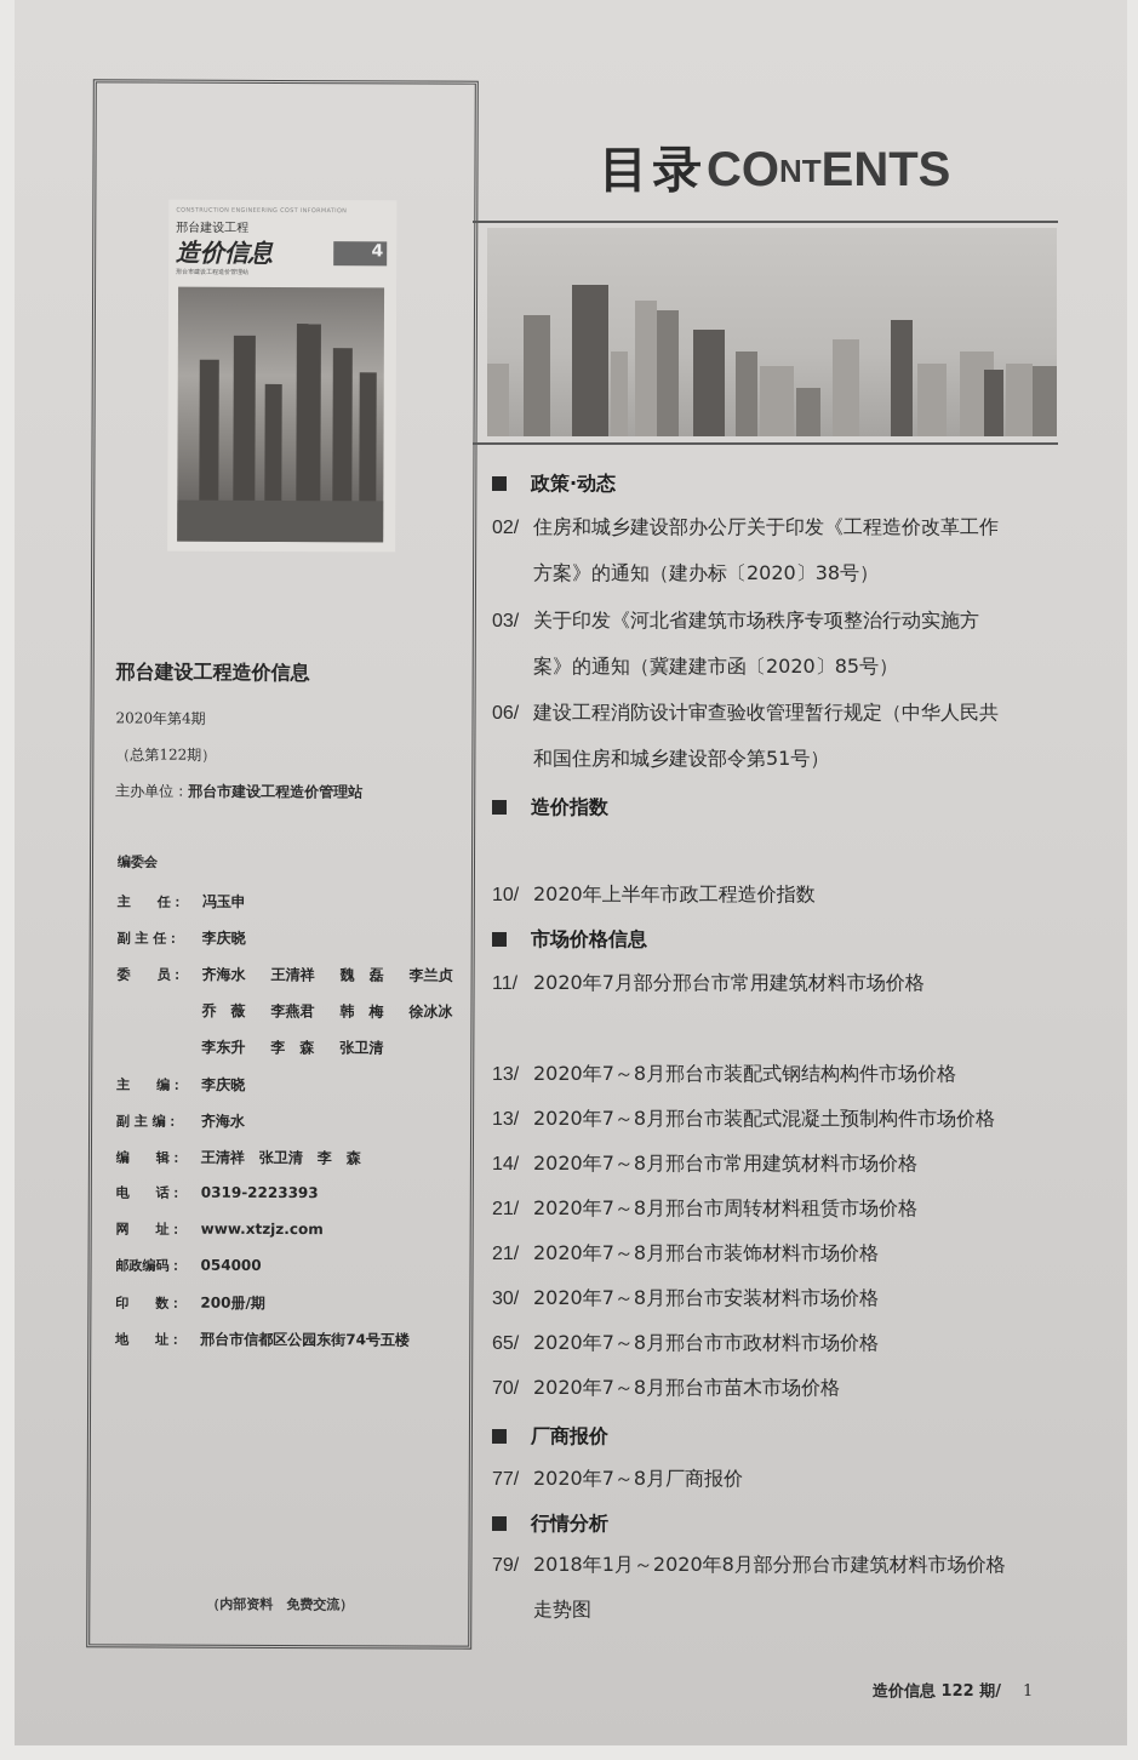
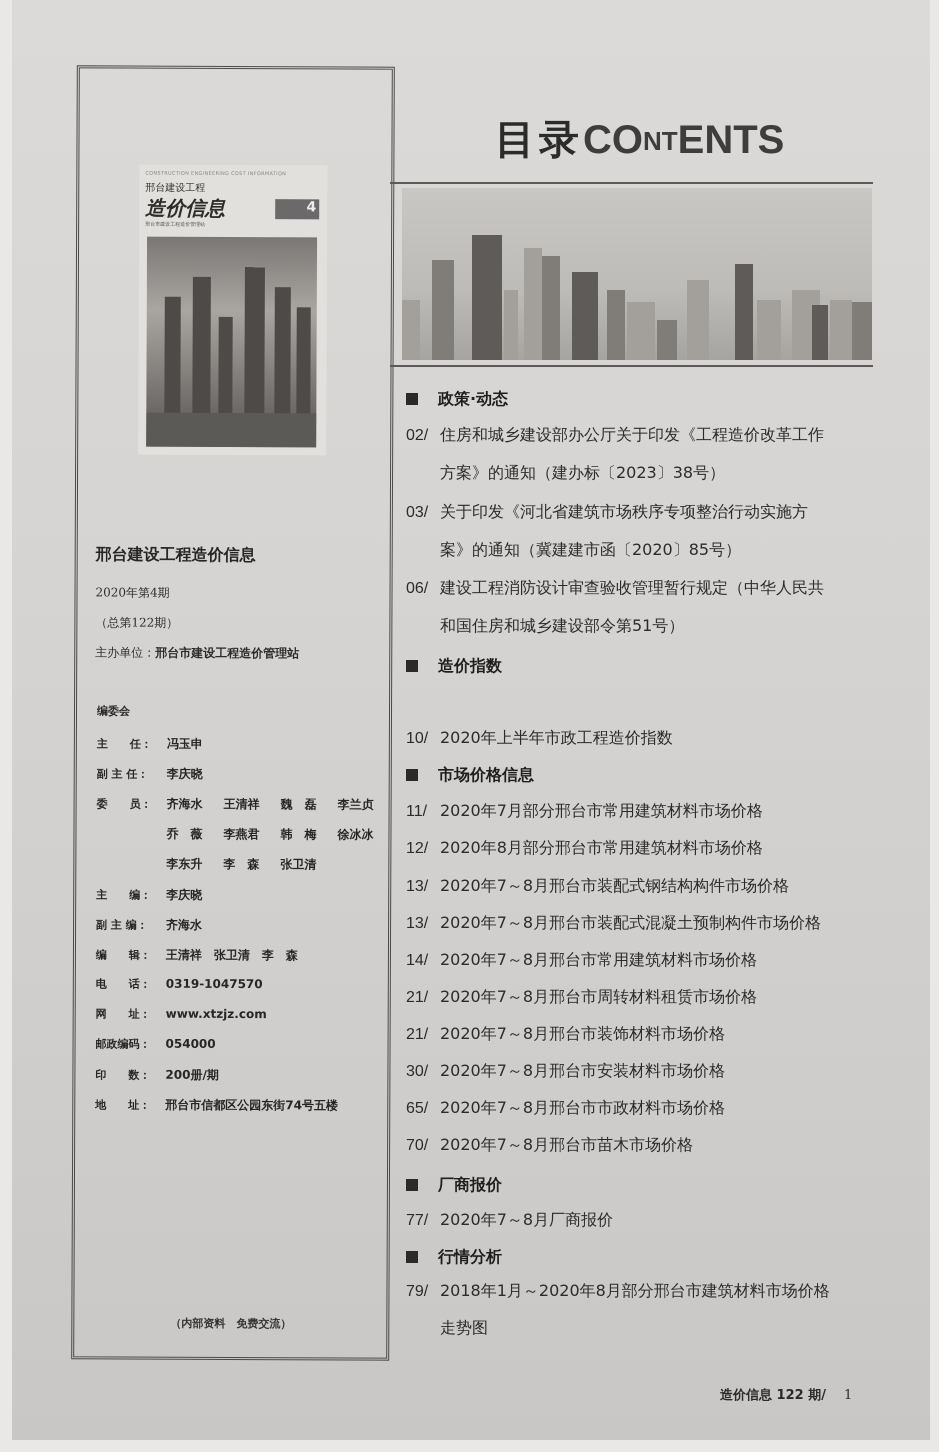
  邢台建设工程
  造价信息
  4
  邢台建设工程造价信息
  2020年第4期
  （总第122期）
  主办单位：邢台市建设工程造价管理站
  编委会
  主 任： 冯玉申
  副 主 任： 李庆晓
  委 员： 齐海水 王清祥 魏 磊 李兰贞
  乔 薇 李燕君 韩 梅 徐冰冰
  李东升 李 森 张卫清
  主 编： 李庆晓
  副 主 编： 齐海水
  编 辑： 王清祥 张卫清 李 森
- 电 话： 0319-2223393
+ 电 话： 0319-1047570
  网 址： www.xtzjz.com
  邮政编码： 054000
  印 数： 200册/期
  地 址： 邢台市信都区公园东街74号五楼
  （内部资料 免费交流）
  目录CONTENTS
  政策·动态
  02/ 住房和城乡建设部办公厅关于印发《工程造价改革工作
- 方案》的通知（建办标〔2020〕38号）
+ 方案》的通知（建办标〔2023〕38号）
  03/ 关于印发《河北省建筑市场秩序专项整治行动实施方
  案》的通知（冀建建市函〔2020〕85号）
  06/ 建设工程消防设计审查验收管理暂行规定（中华人民共
  和国住房和城乡建设部令第51号）
  造价指数
  10/ 2020年上半年市政工程造价指数
  市场价格信息
  11/ 2020年7月部分邢台市常用建筑材料市场价格
+ 12/ 2020年8月部分邢台市常用建筑材料市场价格
  13/ 2020年7～8月邢台市装配式钢结构构件市场价格
  13/ 2020年7～8月邢台市装配式混凝土预制构件市场价格
  14/ 2020年7～8月邢台市常用建筑材料市场价格
  21/ 2020年7～8月邢台市周转材料租赁市场价格
  21/ 2020年7～8月邢台市装饰材料市场价格
  30/ 2020年7～8月邢台市安装材料市场价格
  65/ 2020年7～8月邢台市市政材料市场价格
  70/ 2020年7～8月邢台市苗木市场价格
  厂商报价
  77/ 2020年7～8月厂商报价
  行情分析
  79/ 2018年1月～2020年8月部分邢台市建筑材料市场价格
  走势图
  造价信息 122 期/ 1
